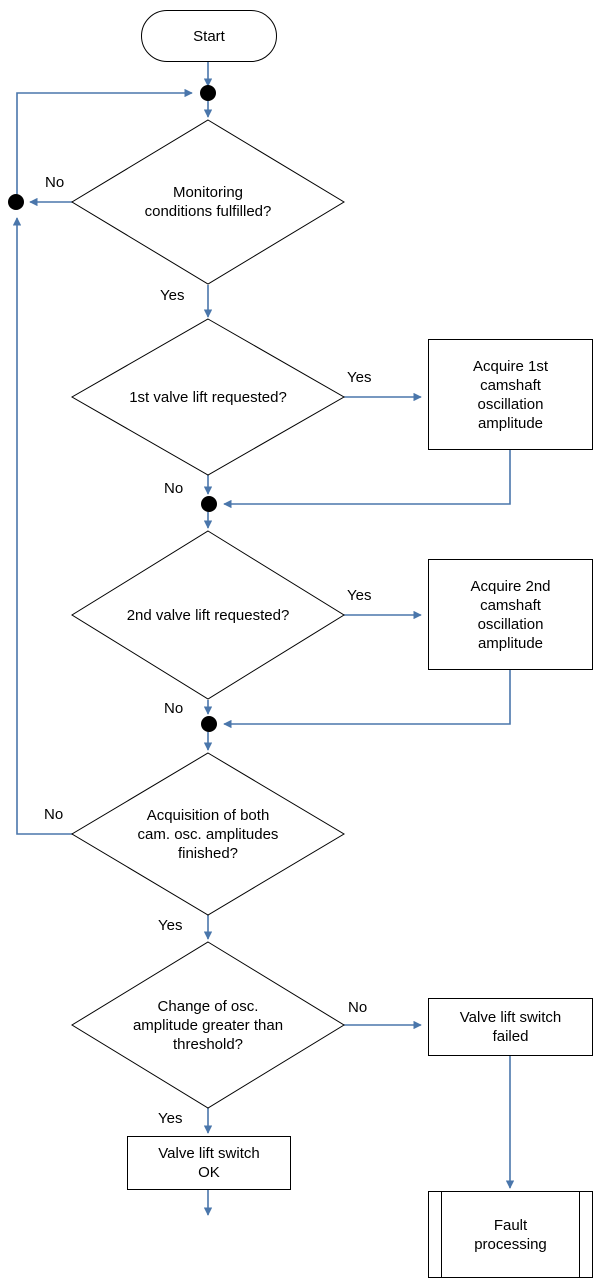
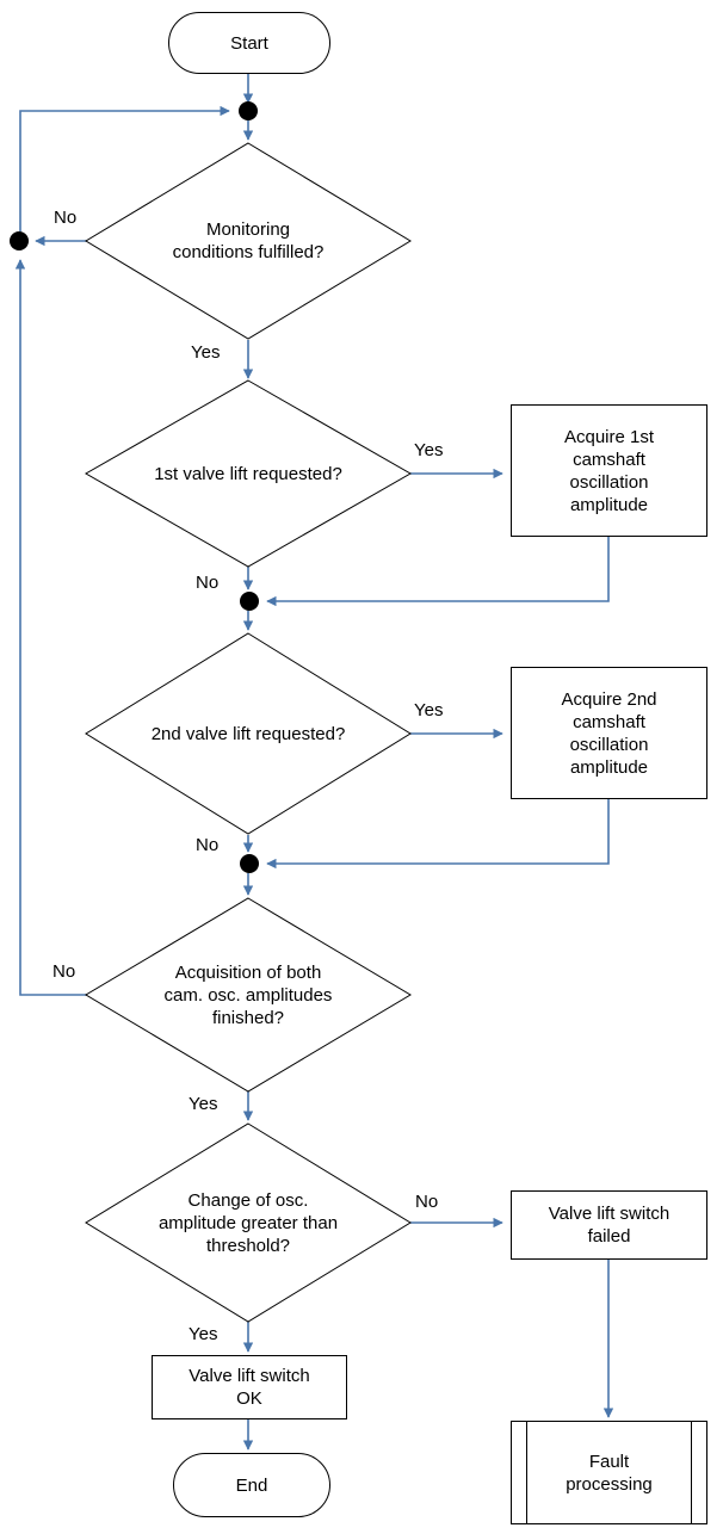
  Start
  Monitoring
  conditions fulfilled?
  1st valve lift requested?
  Acquire 1st
  camshaft
  oscillation
  amplitude
  2nd valve lift requested?
  Acquire 2nd
  camshaft
  oscillation
  amplitude
  Acquisition of both
  cam. osc. amplitudes
  finished?
  Change of osc.
  amplitude greater than
  threshold?
  Valve lift switch
  failed
  Valve lift switch
  OK
  Fault
  processing
+ End
  No
  Yes
  Yes
  No
  Yes
  No
  No
  Yes
  No
  Yes
